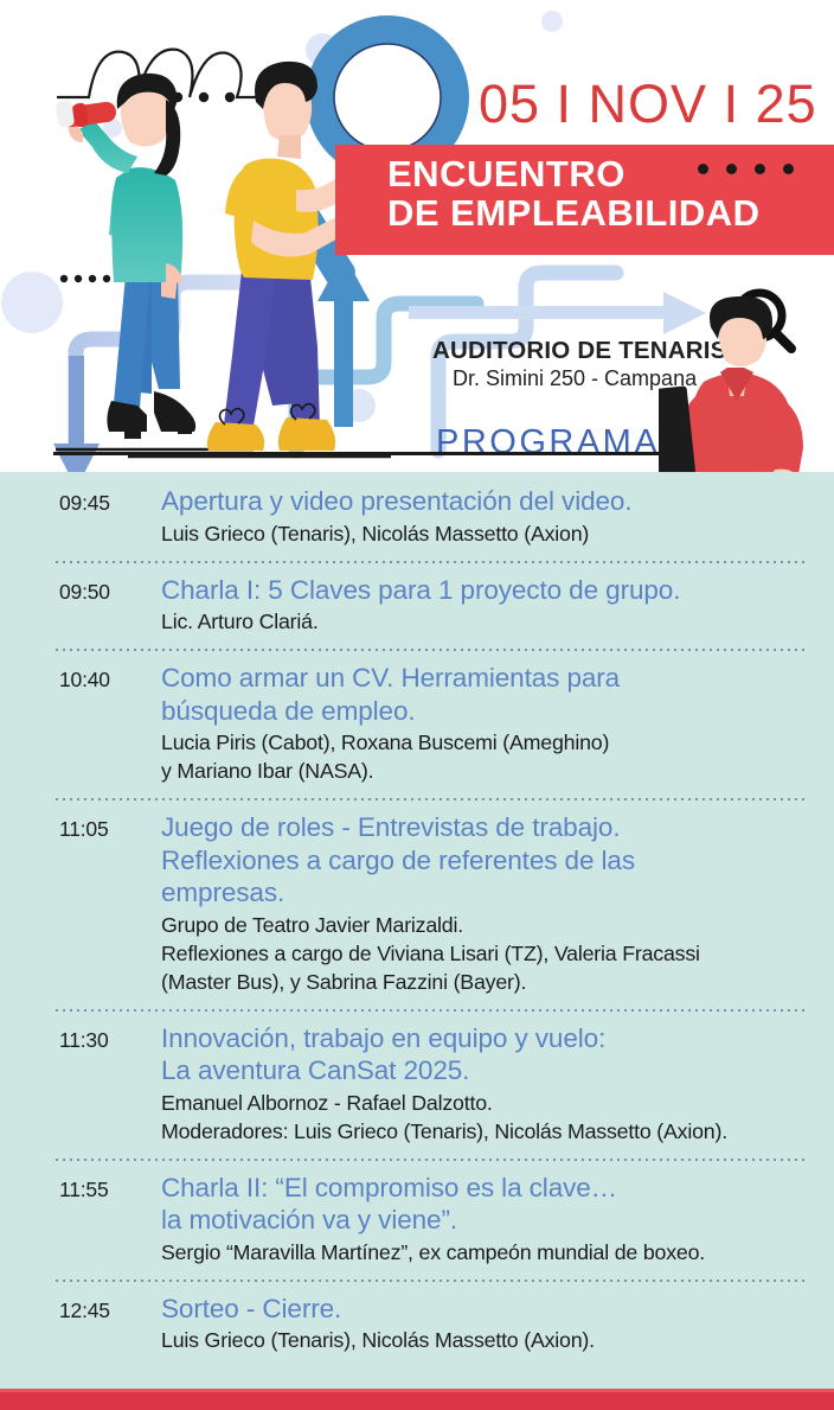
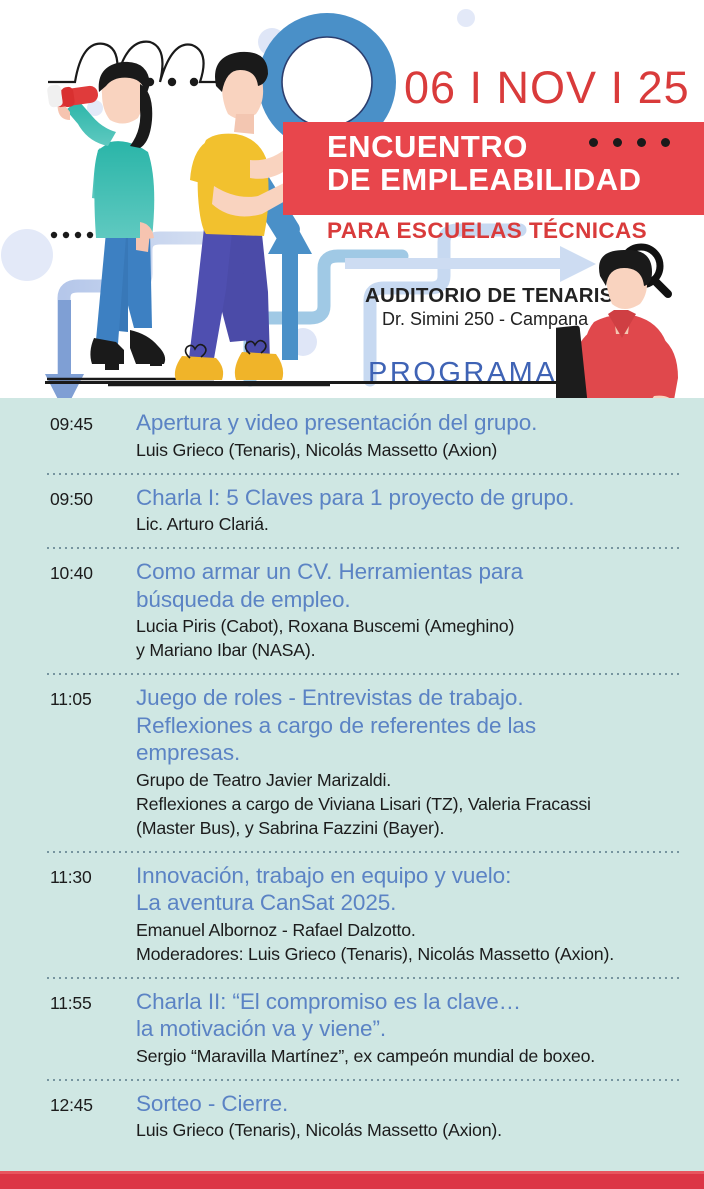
- 05 I NOV I 25
+ 06 I NOV I 25
  ENCUENTRO
  DE EMPLEABILIDAD
+ PARA ESCUELAS TÉCNICAS
  AUDITORIO DE TENARIS
  Dr. Simini 250 - Campana
  PROGRAMA
  09:45
- Apertura y video presentación del video.
+ Apertura y video presentación del grupo.
  Luis Grieco (Tenaris), Nicolás Massetto (Axion)
  09:50
  Charla I: 5 Claves para 1 proyecto de grupo.
  Lic. Arturo Clariá.
  10:40
  Como armar un CV. Herramientas para
  búsqueda de empleo.
  Lucia Piris (Cabot), Roxana Buscemi (Ameghino)
  y Mariano Ibar (NASA).
  11:05
  Juego de roles - Entrevistas de trabajo.
  Reflexiones a cargo de referentes de las
  empresas.
  Grupo de Teatro Javier Marizaldi.
  Reflexiones a cargo de Viviana Lisari (TZ), Valeria Fracassi
  (Master Bus), y Sabrina Fazzini (Bayer).
  11:30
  Innovación, trabajo en equipo y vuelo:
  La aventura CanSat 2025.
  Emanuel Albornoz - Rafael Dalzotto.
  Moderadores: Luis Grieco (Tenaris), Nicolás Massetto (Axion).
  11:55
  Charla II: “El compromiso es la clave…
  la motivación va y viene”.
  Sergio “Maravilla Martínez”, ex campeón mundial de boxeo.
  12:45
  Sorteo - Cierre.
  Luis Grieco (Tenaris), Nicolás Massetto (Axion).
